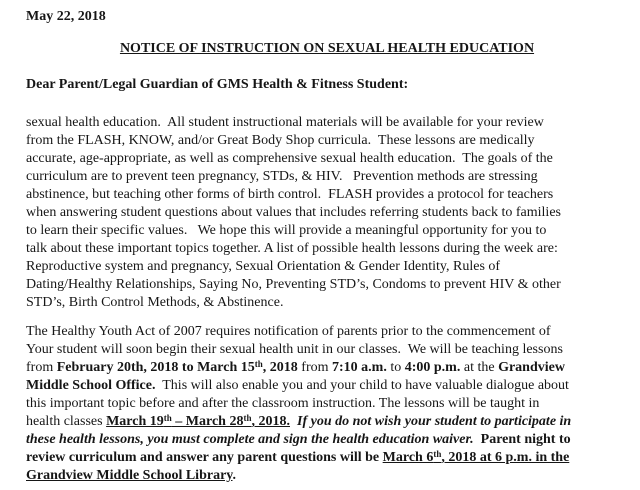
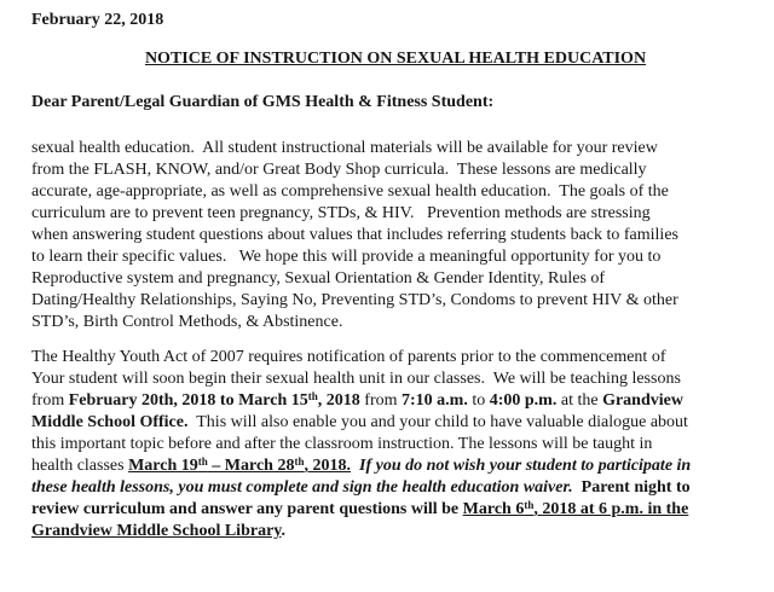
- May 22, 2018
+ February 22, 2018
  NOTICE OF INSTRUCTION ON SEXUAL HEALTH EDUCATION
  Dear Parent/Legal Guardian of GMS Health & Fitness Student:
  sexual health education. All student instructional materials will be available for your review
  from the FLASH, KNOW, and/or Great Body Shop curricula. These lessons are medically
  accurate, age-appropriate, as well as comprehensive sexual health education. The goals of the
  curriculum are to prevent teen pregnancy, STDs, & HIV. Prevention methods are stressing
- abstinence, but teaching other forms of birth control. FLASH provides a protocol for teachers
  when answering student questions about values that includes referring students back to families
  to learn their specific values. We hope this will provide a meaningful opportunity for you to
- talk about these important topics together. A list of possible health lessons during the week are:
  Reproductive system and pregnancy, Sexual Orientation & Gender Identity, Rules of
  Dating/Healthy Relationships, Saying No, Preventing STD’s, Condoms to prevent HIV & other
  STD’s, Birth Control Methods, & Abstinence.
  The Healthy Youth Act of 2007 requires notification of parents prior to the commencement of
  Your student will soon begin their sexual health unit in our classes. We will be teaching lessons
  from February 20th, 2018 to March 15th, 2018 from 7:10 a.m. to 4:00 p.m. at the Grandview
  Middle School Office. This will also enable you and your child to have valuable dialogue about
  this important topic before and after the classroom instruction. The lessons will be taught in
  health classes March 19th – March 28th, 2018. If you do not wish your student to participate in
  these health lessons, you must complete and sign the health education waiver. Parent night to
  review curriculum and answer any parent questions will be March 6th, 2018 at 6 p.m. in the
  Grandview Middle School Library.
